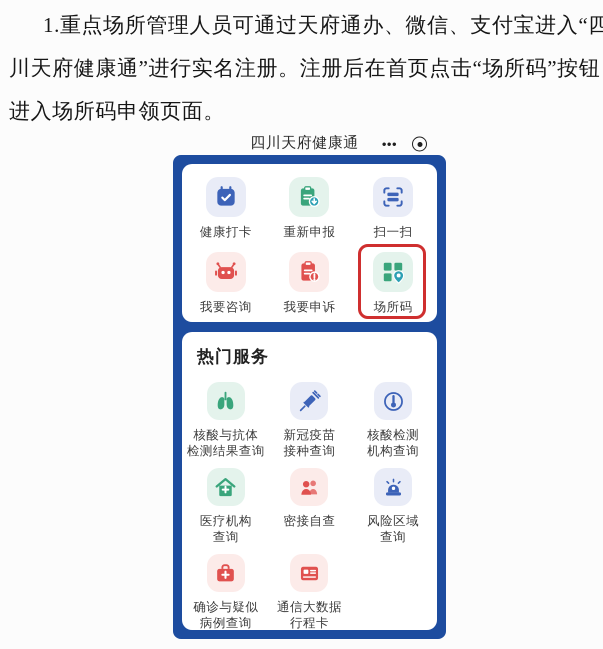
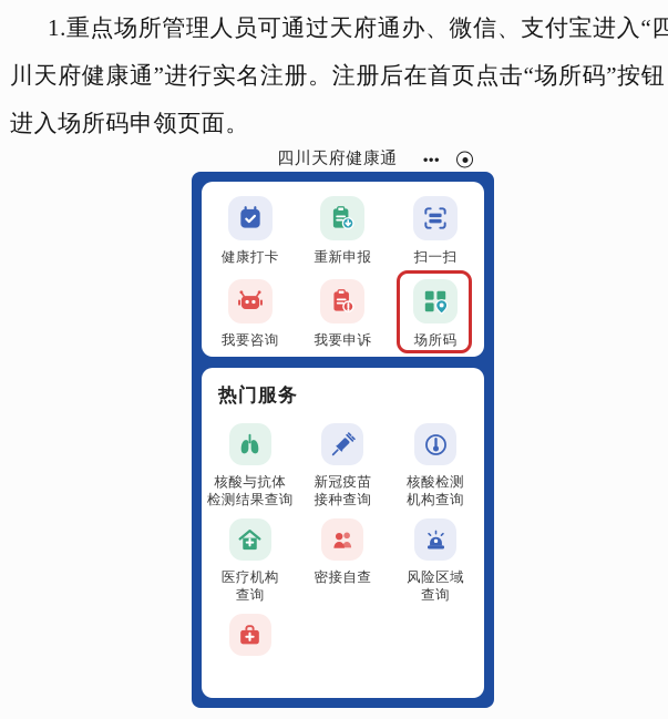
  1.重点场所管理人员可通过天府通办、微信、支付宝进入“四
  川天府健康通”进行实名注册。注册后在首页点击“场所码”按钮
  进入场所码申领页面。
  四川天府健康通
  •••
  健康打卡
  重新申报
  扫一扫
  我要咨询
  我要申诉
  场所码
  热门服务
  核酸与抗体
  检测结果查询
  新冠疫苗
  接种查询
  核酸检测
  机构查询
  医疗机构
  查询
  密接自查
  风险区域
  查询
- 确诊与疑似
- 病例查询
- 通信大数据
- 行程卡
